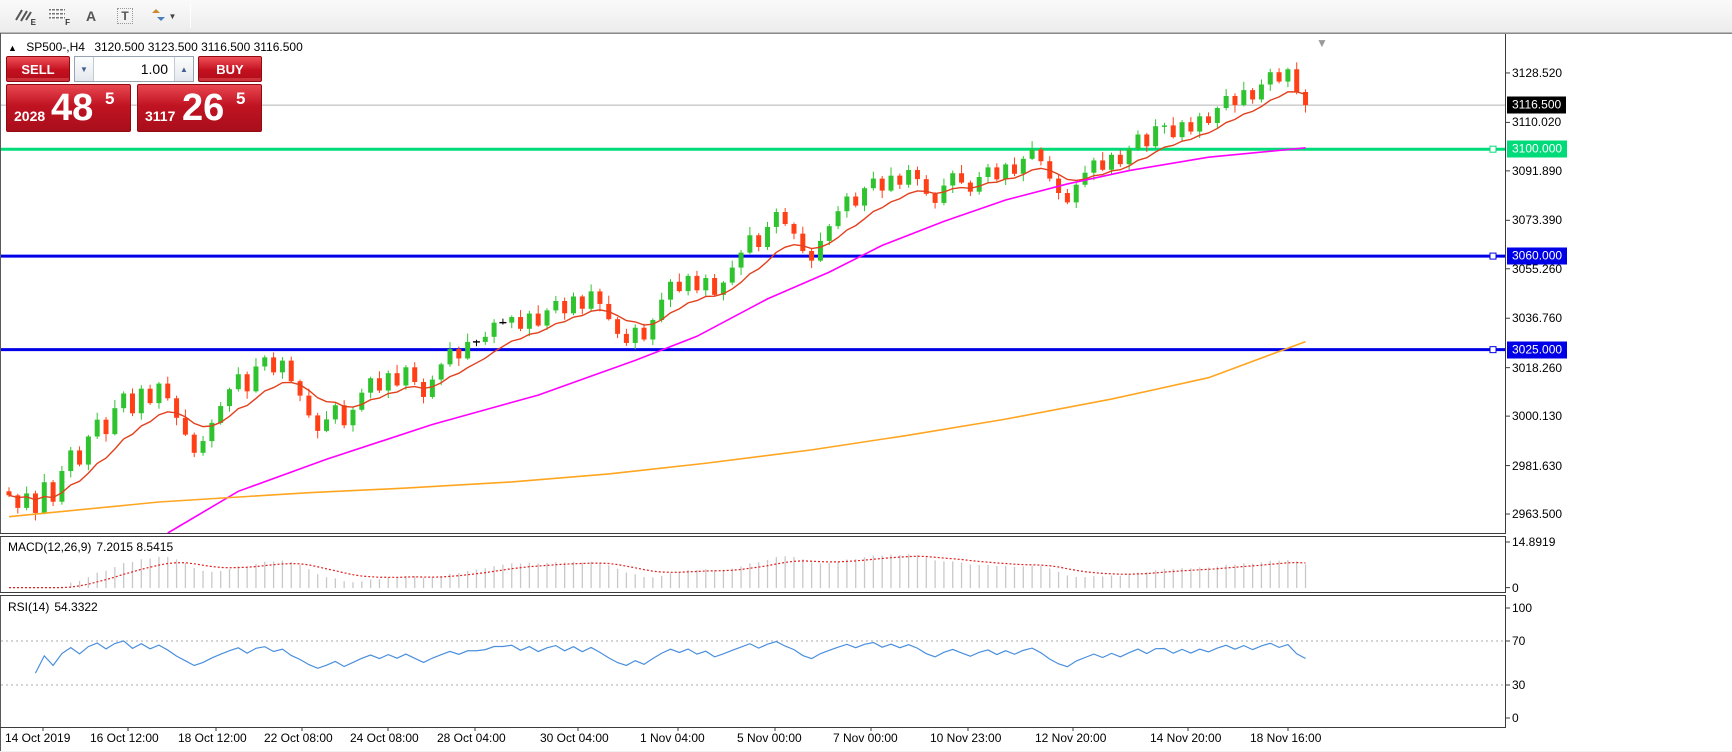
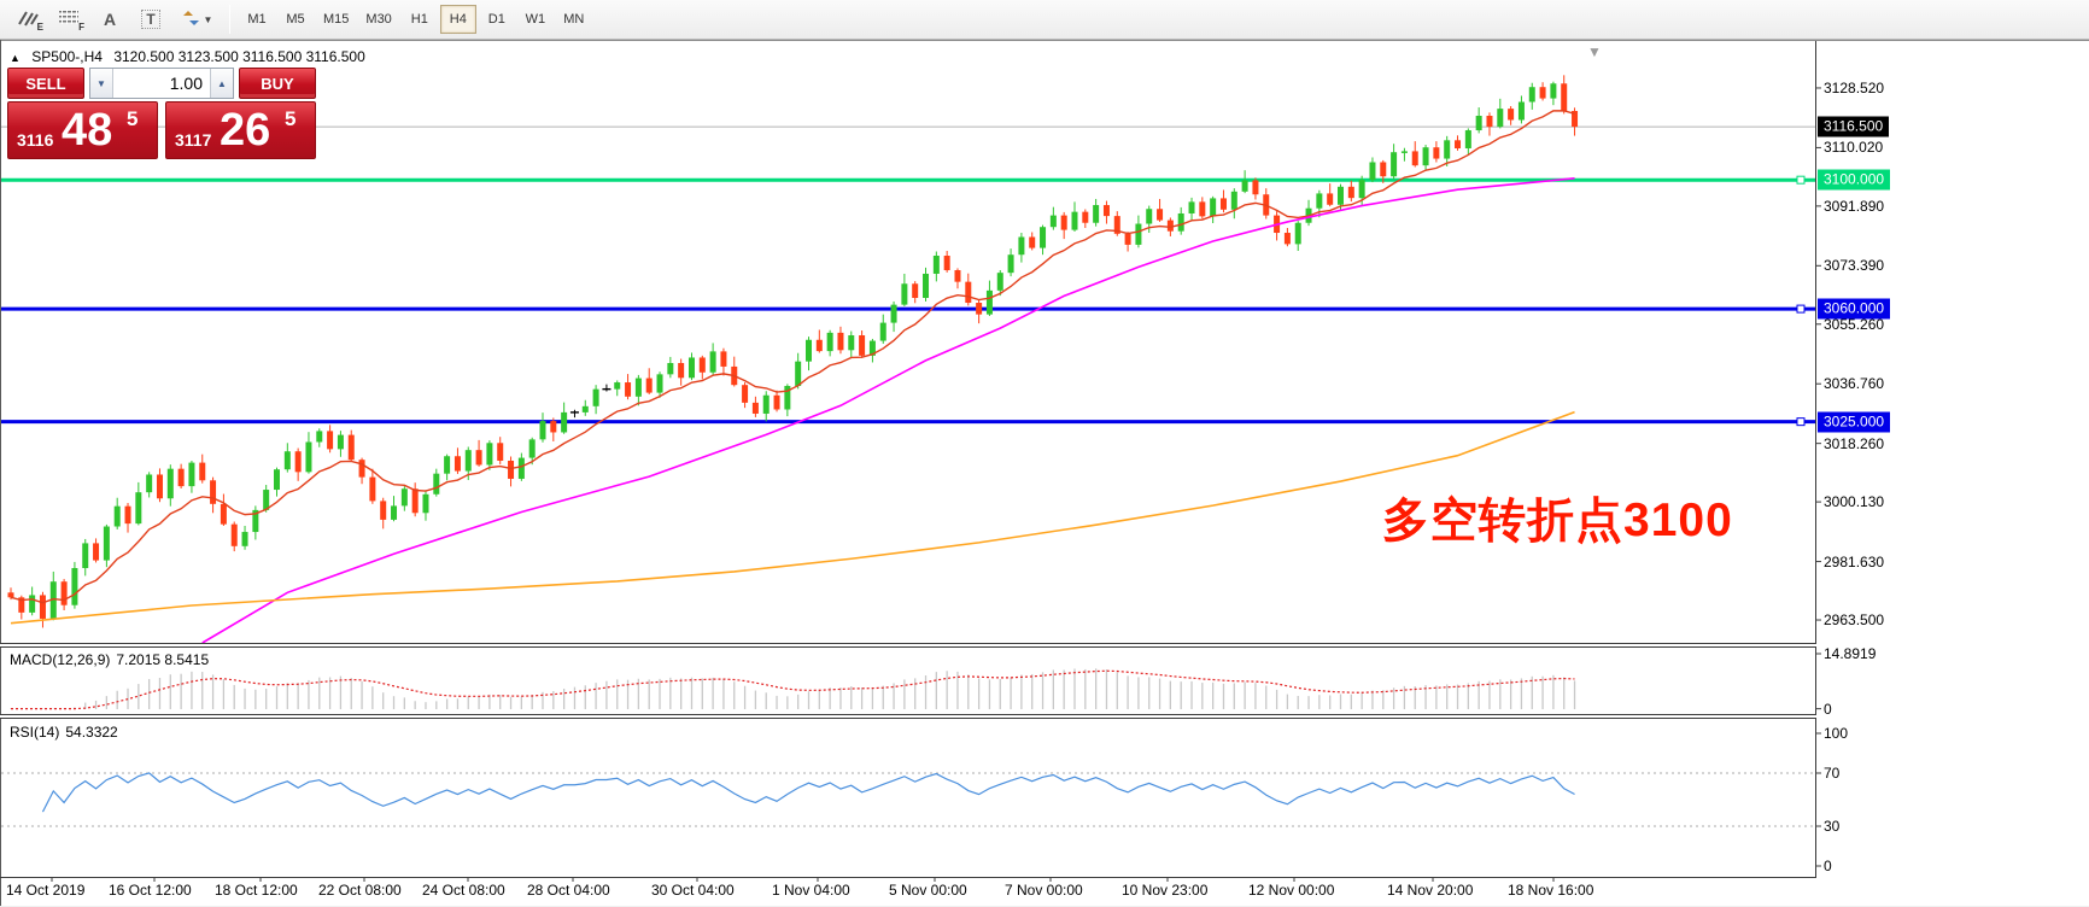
  E
  F
  A
  T
  ▼
+ M1
+ M5
+ M15
+ M30
+ H1
+ H4
+ D1
+ W1
+ MN
  ▲ SP500-,H4 3120.500 3123.500 3116.500 3116.500
  SELL
  ▼
  1.00
  ▲
  BUY
- 2028
+ 3116
  48
  5
  3117
  26
  5
  MACD(12,26,9) 7.2015 8.5415
  RSI(14) 54.3322
+ 多空转折点3100
  ▼
  3128.520
  3110.020
  3091.890
  3073.390
  3055.260
  3036.760
  3018.260
  3000.130
  2981.630
  2963.500
  3116.500
  3100.000
  3060.000
  3025.000
  14.8919
  0
  100
  70
  30
  0
  14 Oct 2019
  16 Oct 12:00
  18 Oct 12:00
  22 Oct 08:00
  24 Oct 08:00
  28 Oct 04:00
  30 Oct 04:00
  1 Nov 04:00
  5 Nov 00:00
  7 Nov 00:00
  10 Nov 23:00
- 12 Nov 20:00
+ 12 Nov 00:00
  14 Nov 20:00
  18 Nov 16:00
